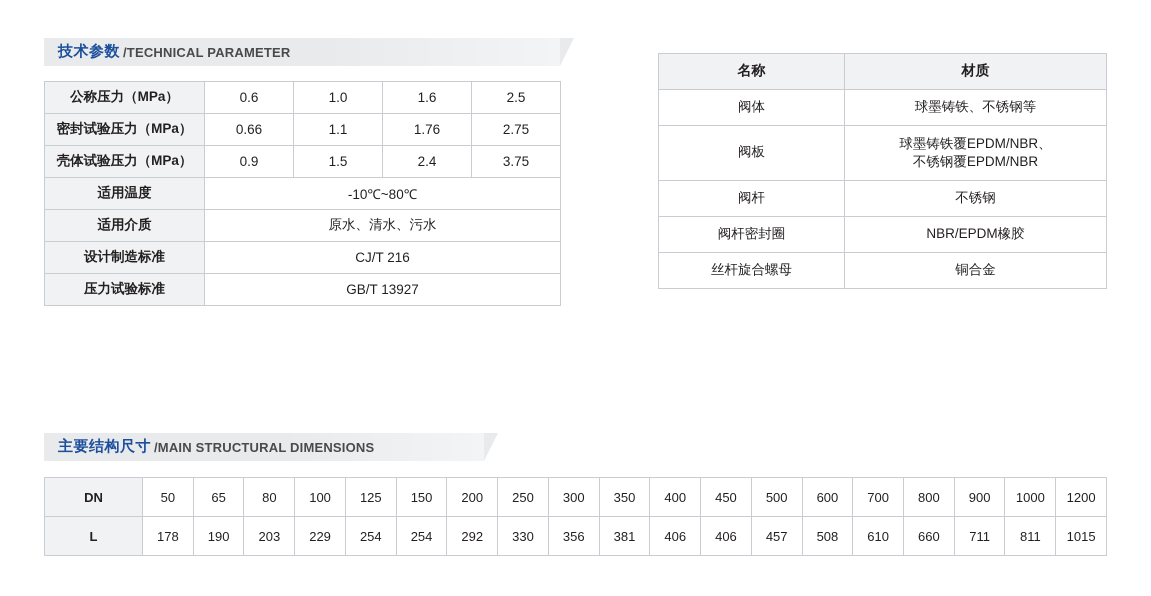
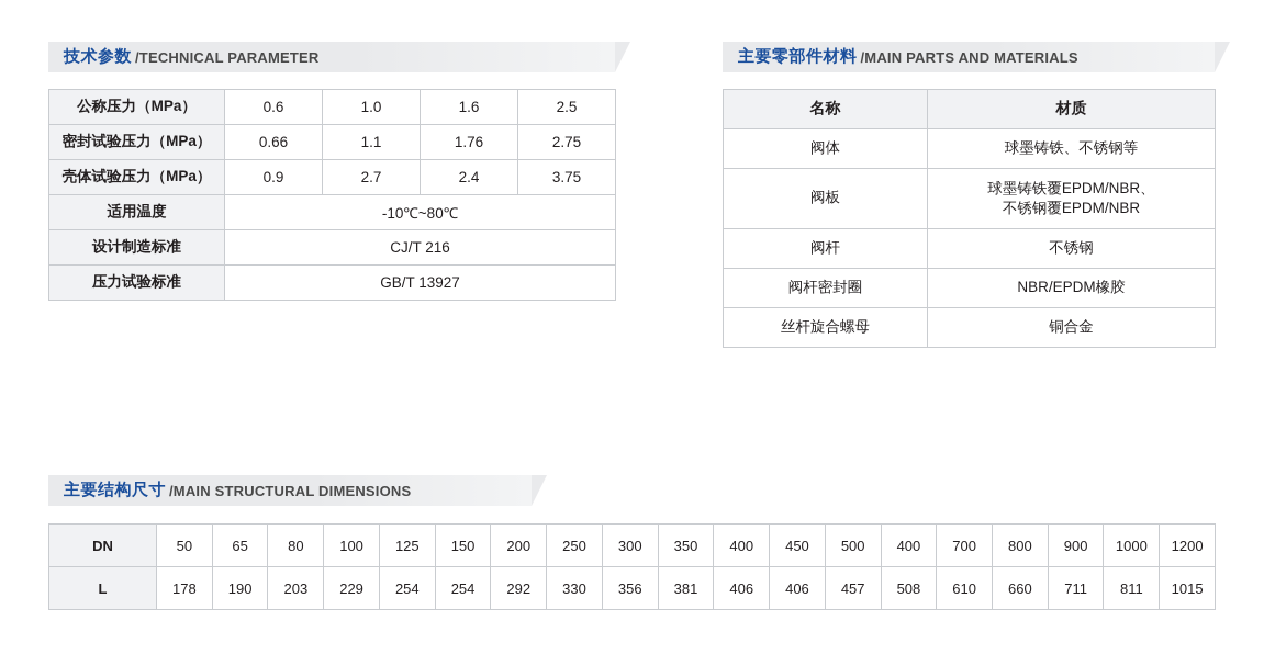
  技术参数
  /TECHNICAL PARAMETER
  公称压力（MPa）	0.6	1.0	1.6	2.5
  密封试验压力（MPa）	0.66	1.1	1.76	2.75
- 壳体试验压力（MPa）	0.9	1.5	2.4	3.75
+ 壳体试验压力（MPa）	0.9	2.7	2.4	3.75
  适用温度	-10℃~80℃
- 适用介质	原水、清水、污水
  设计制造标准	CJ/T 216
  压力试验标准	GB/T 13927
+ 主要零部件材料
+ /MAIN PARTS AND MATERIALS
  名称	材质
  阀体	球墨铸铁、不锈钢等
  阀板	球墨铸铁覆EPDM/NBR、 不锈钢覆EPDM/NBR
  阀杆	不锈钢
  阀杆密封圈	NBR/EPDM橡胶
  丝杆旋合螺母	铜合金
  主要结构尺寸
  /MAIN STRUCTURAL DIMENSIONS
- DN	50	65	80	100	125	150	200	250	300	350	400	450	500	600	700	800	900	1000	1200
+ DN	50	65	80	100	125	150	200	250	300	350	400	450	500	400	700	800	900	1000	1200
  L	178	190	203	229	254	254	292	330	356	381	406	406	457	508	610	660	711	811	1015
